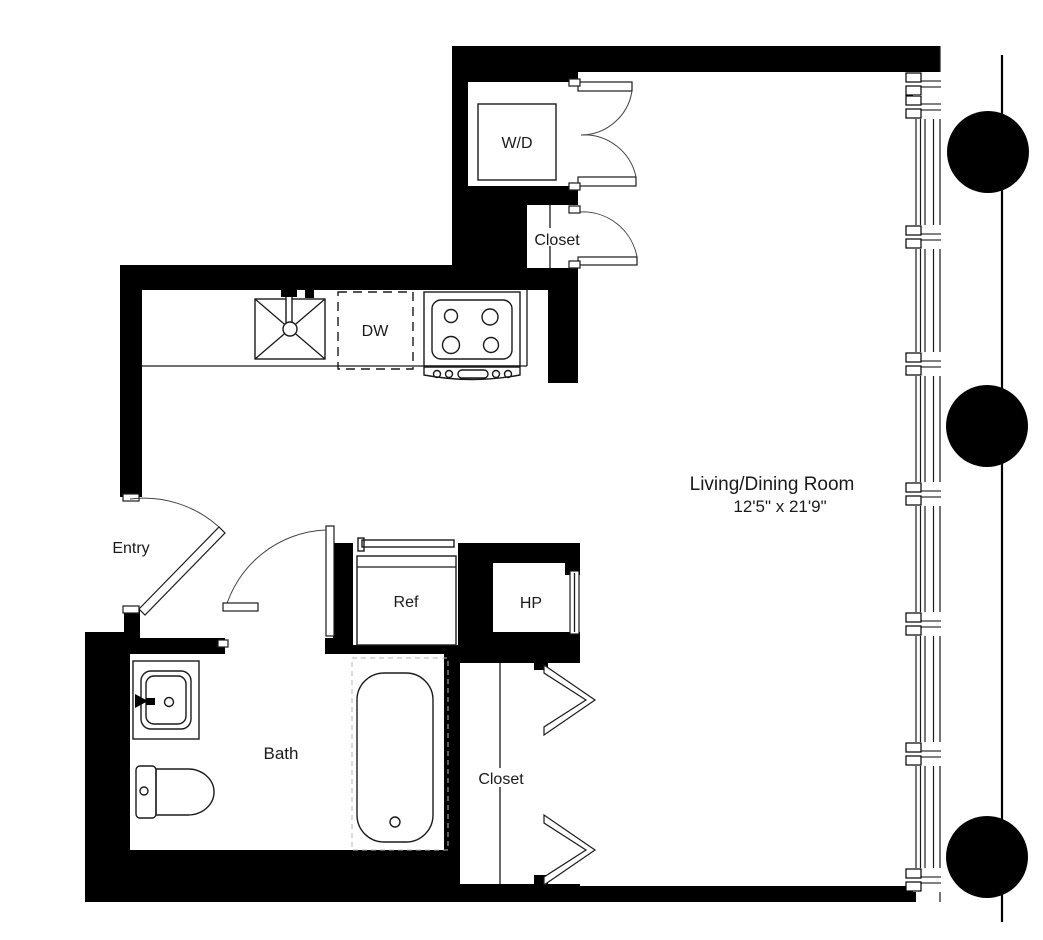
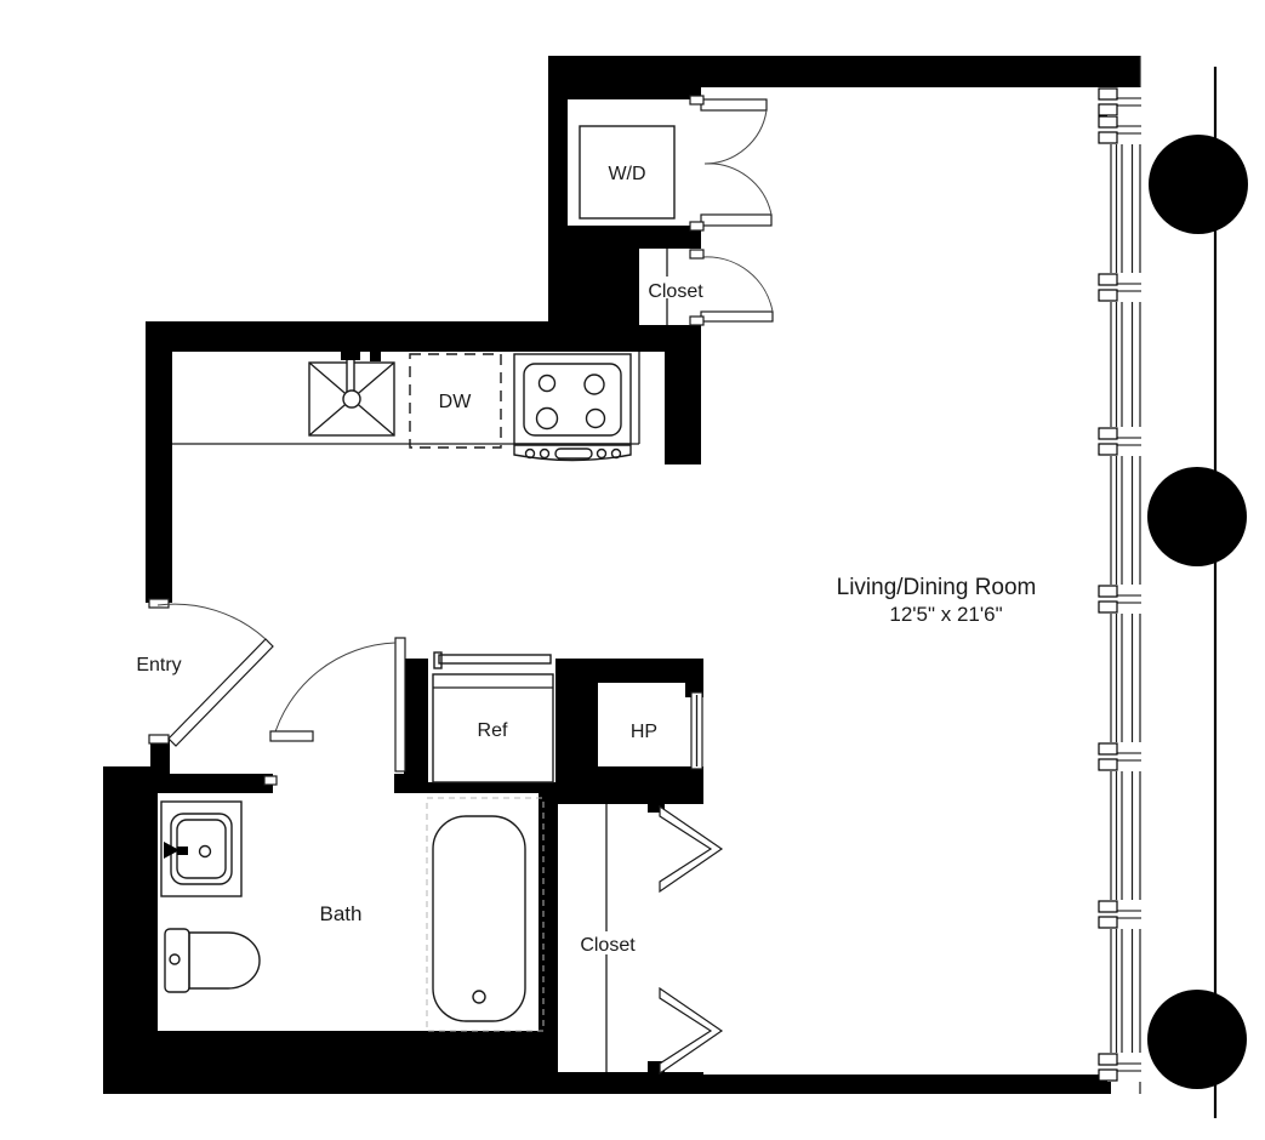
  DW
  W/D
  Closet
  Entry
  Ref
  HP
  Bath
  Closet
  Living/Dining Room
- 12'5" x 21'9"
+ 12'5" x 21'6"
